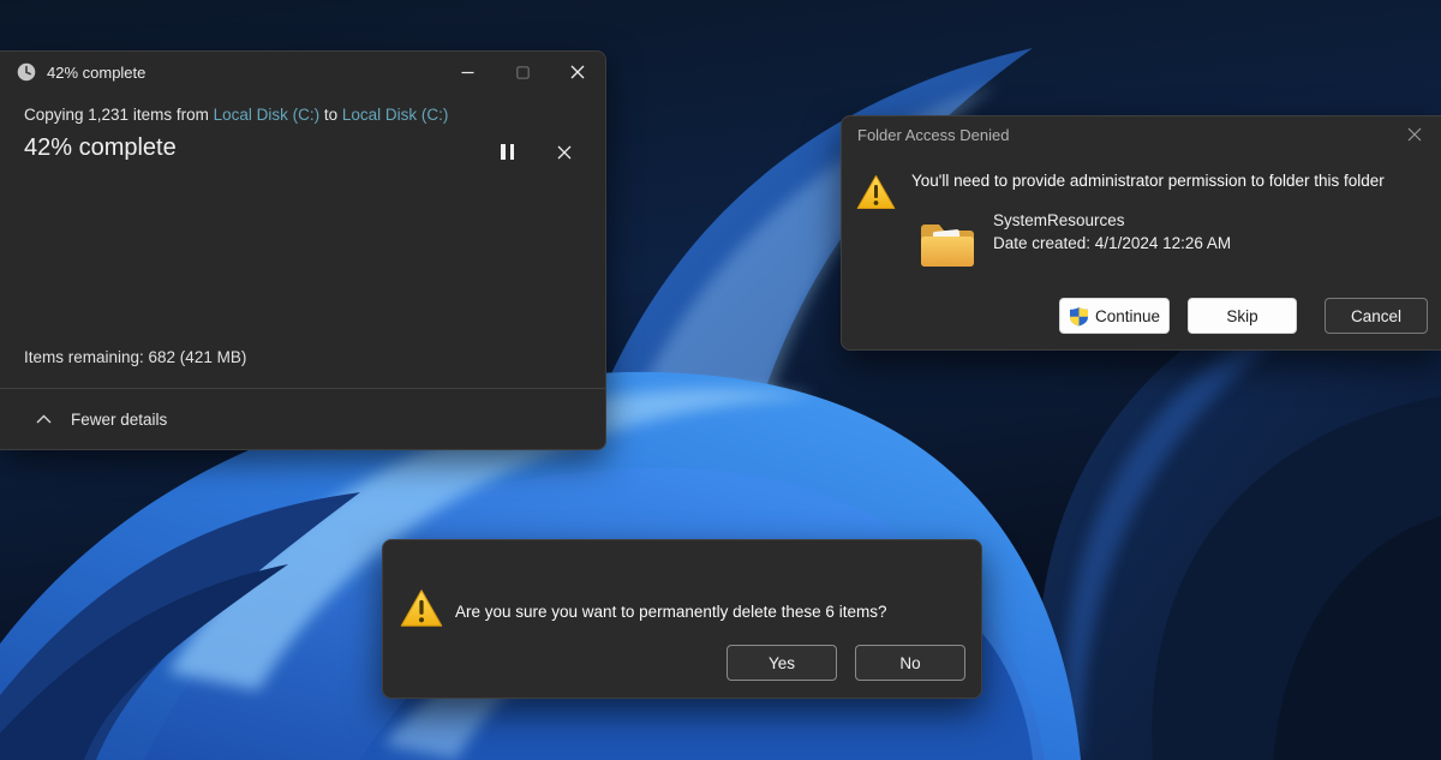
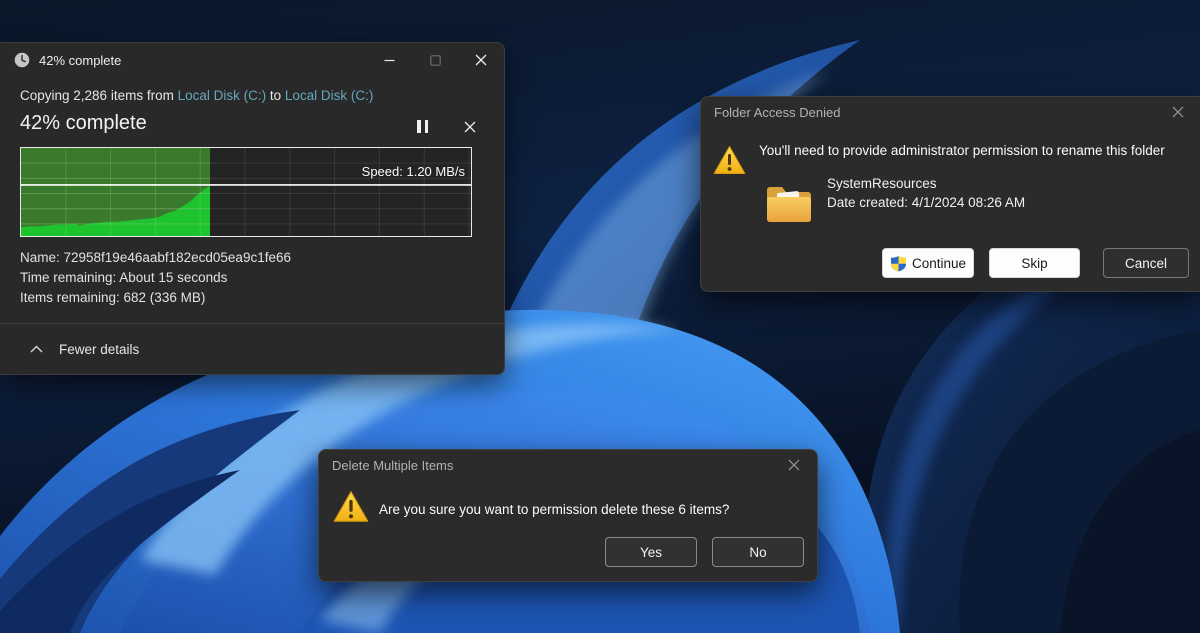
  42% complete
- Copying 1,231 items from Local Disk (C:) to Local Disk (C:)
+ Copying 2,286 items from Local Disk (C:) to Local Disk (C:)
  42% complete
+ Speed: 1.20 MB/s
+ Name: 72958f19e46aabf182ecd05ea9c1fe66
+ Time remaining: About 15 seconds
- Items remaining: 682 (421 MB)
+ Items remaining: 682 (336 MB)
  Fewer details
  Folder Access Denied
- You'll need to provide administrator permission to folder this folder
+ You'll need to provide administrator permission to rename this folder
  SystemResources
- Date created: 4/1/2024 12:26 AM
+ Date created: 4/1/2024 08:26 AM
  Continue
  Skip
  Cancel
+ Delete Multiple Items
- Are you sure you want to permanently delete these 6 items?
+ Are you sure you want to permission delete these 6 items?
  Yes
  No
